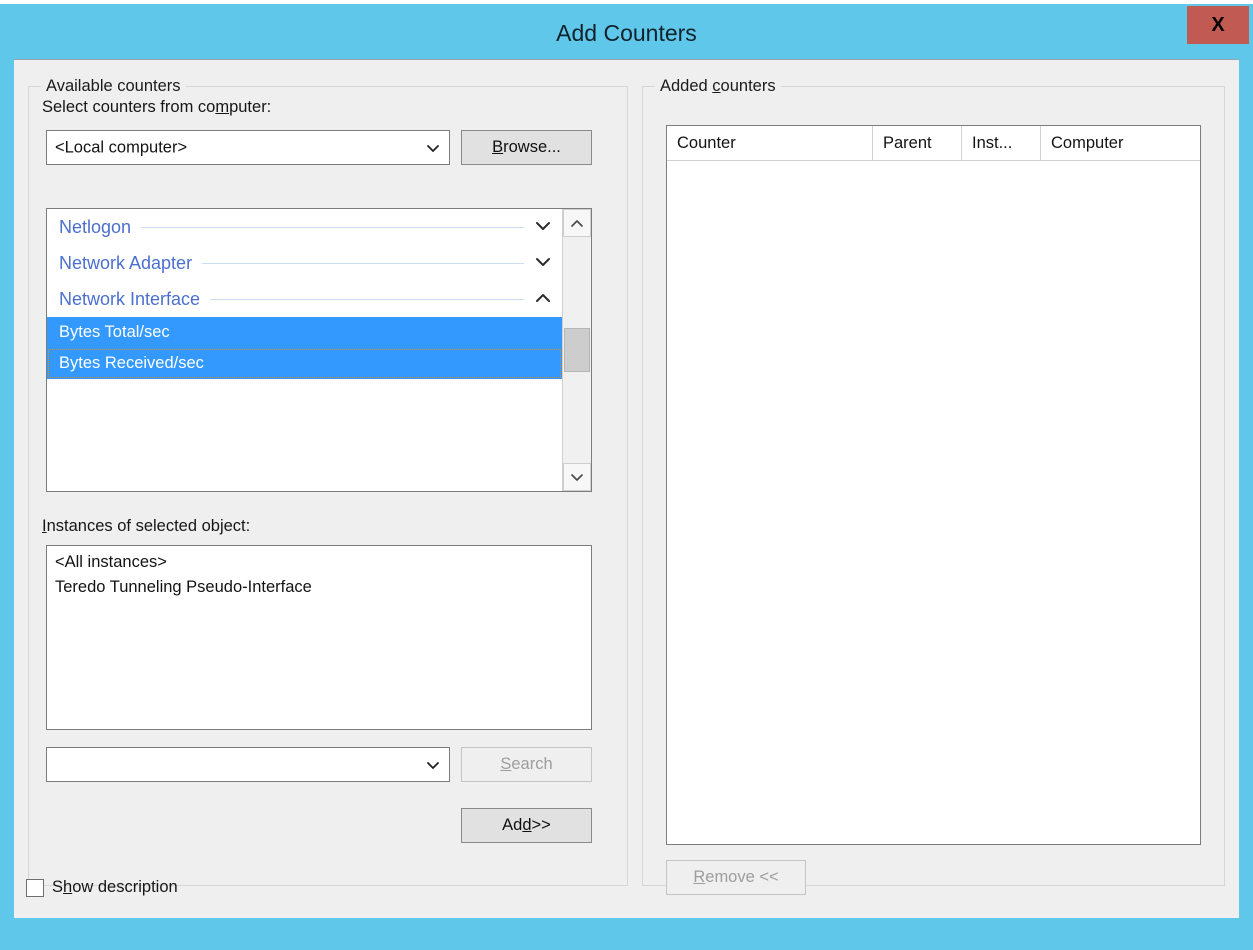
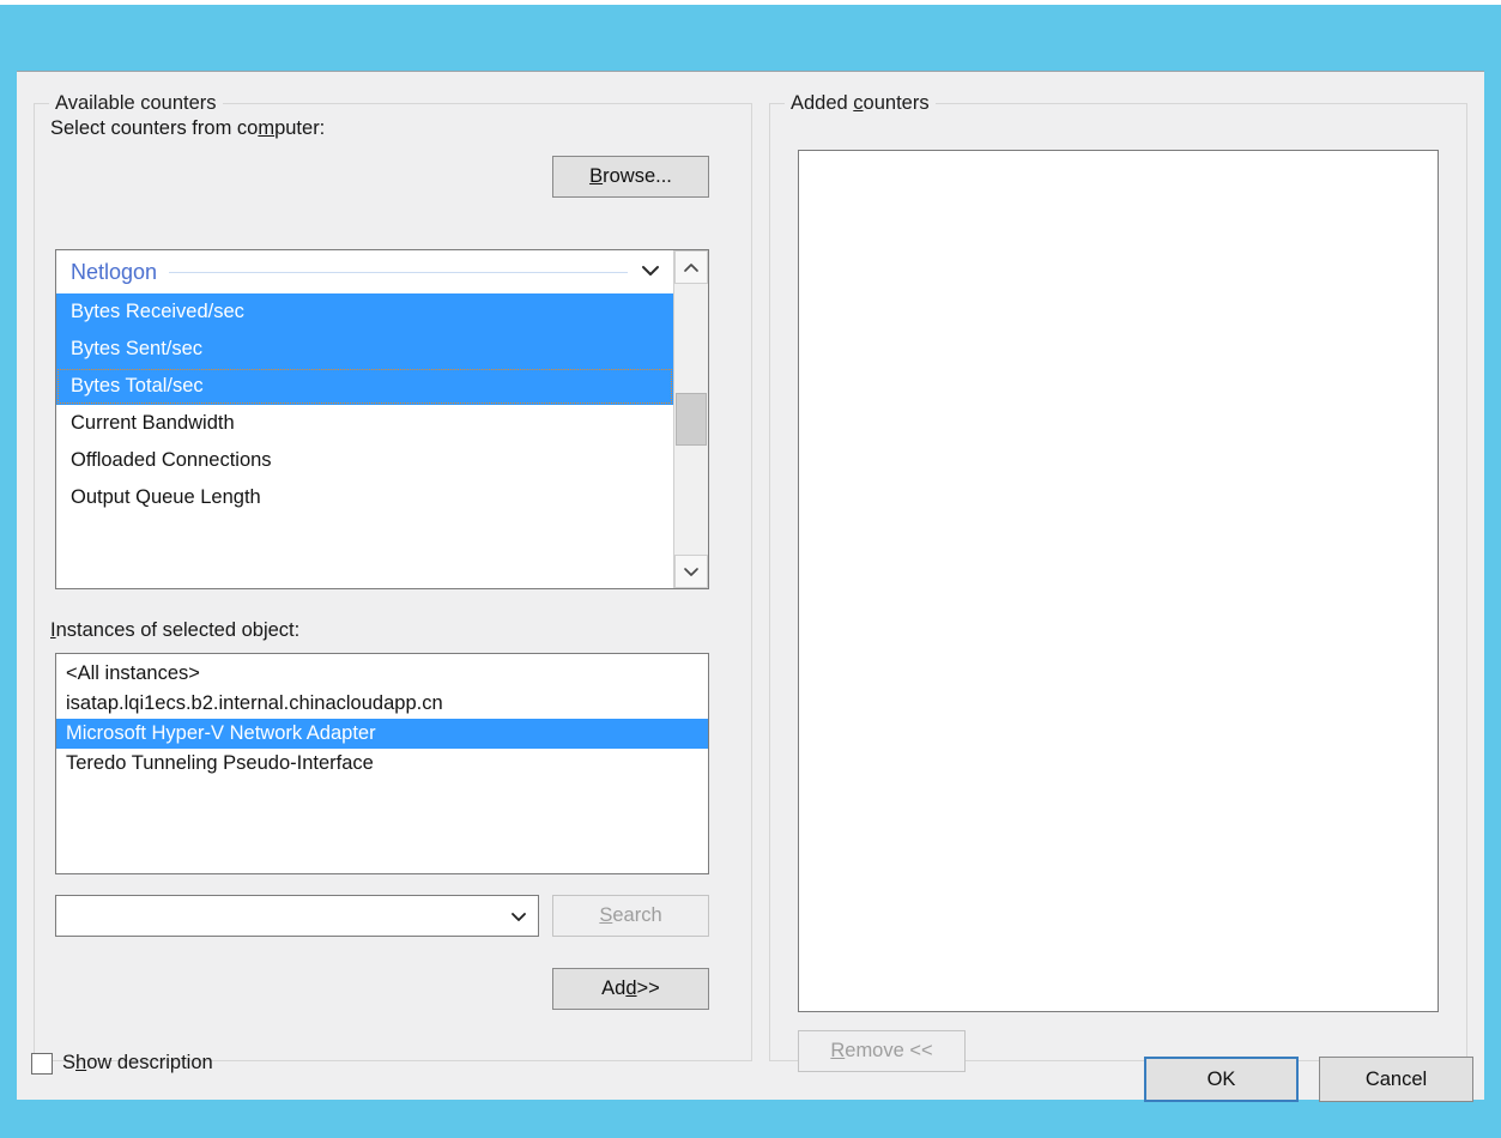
- Add Counters
- X
  Available counters
  Select counters from computer:
- <Local computer>
  Browse...
  Netlogon
- Network Adapter
- Network Interface
- Bytes Total/sec
+ Bytes Received/sec
+ Bytes Sent/sec
- Bytes Received/sec
+ Bytes Total/sec
+ Current Bandwidth
+ Offloaded Connections
+ Output Queue Length
  Instances of selected object:
  <All instances>
+ isatap.lqi1ecs.b2.internal.chinacloudapp.cn
+ Microsoft Hyper-V Network Adapter
  Teredo Tunneling Pseudo-Interface
  Search
  Add >>
  Added counters
- Counter
- Parent
- Inst...
- Computer
  Remove <<
  Show description
+ OK
+ Cancel
